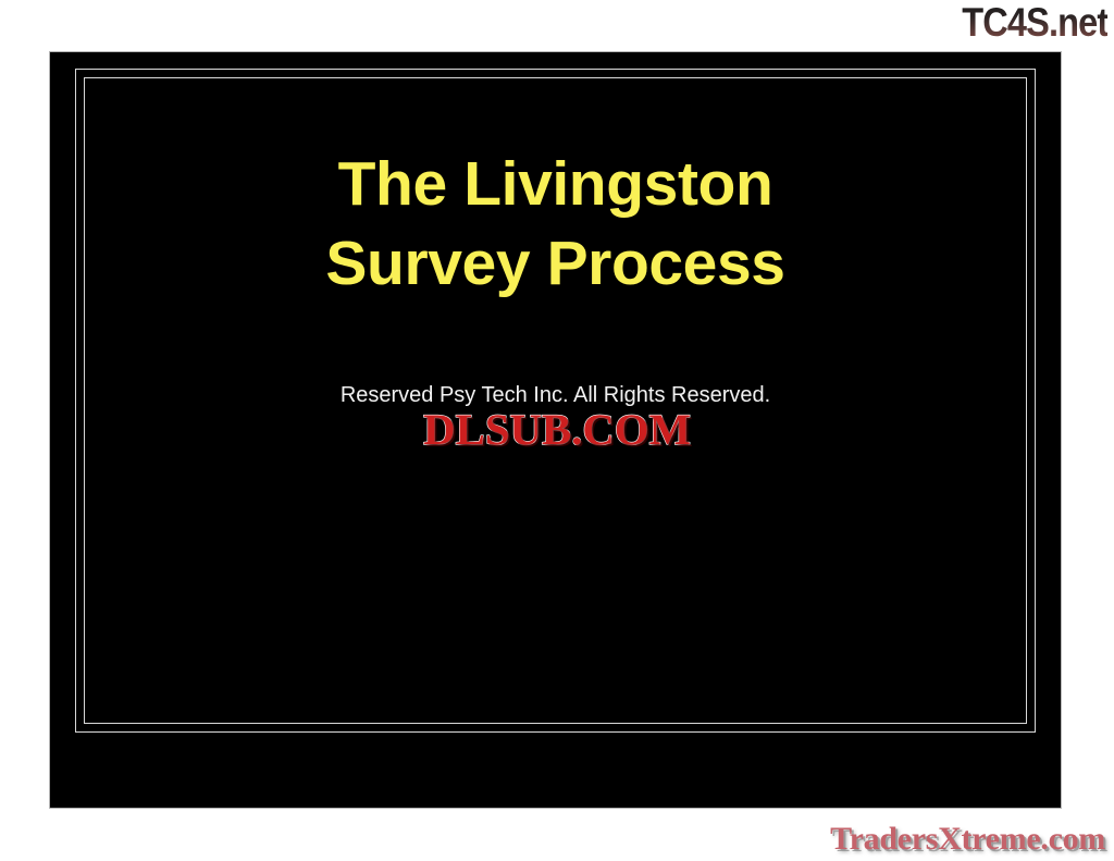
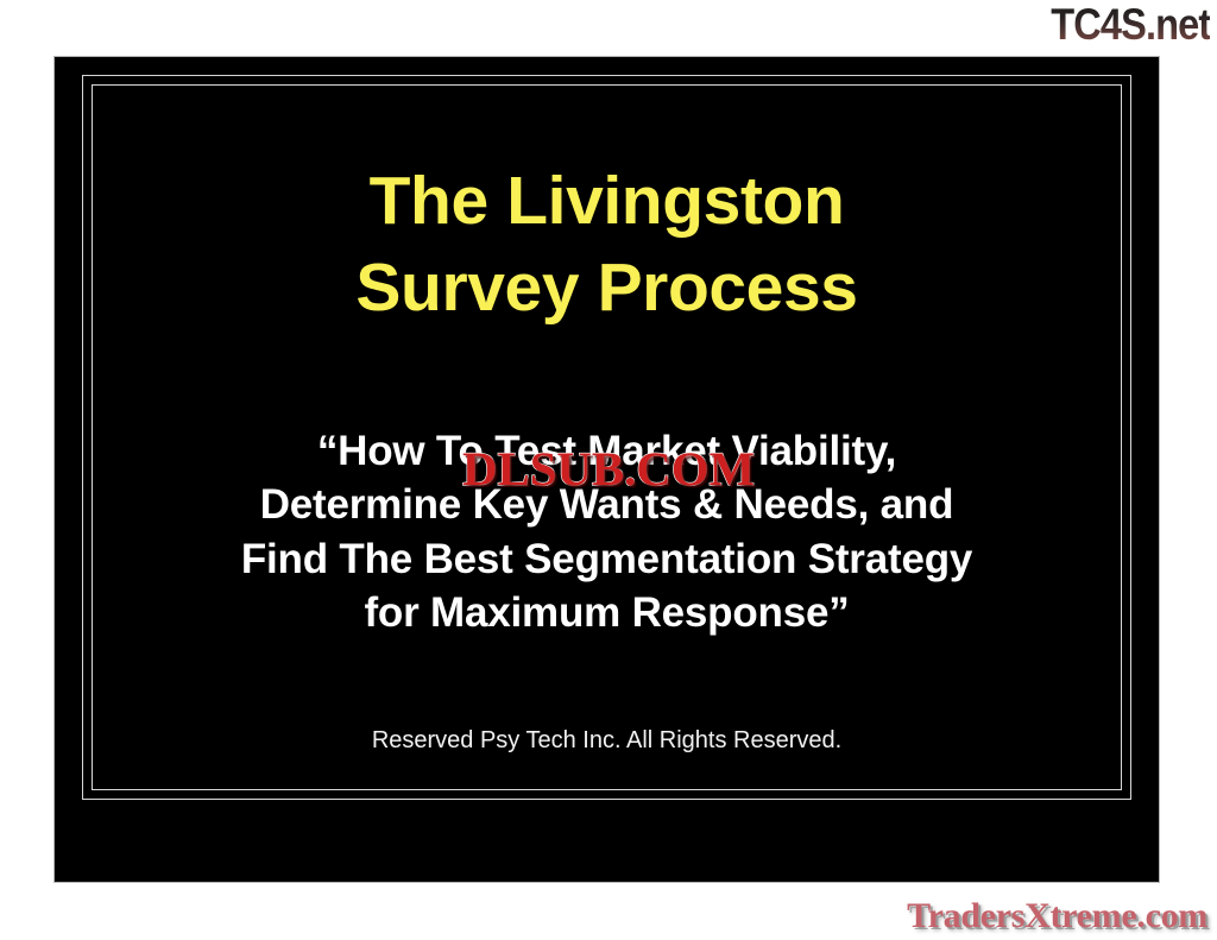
  TC4S.net
  The Livingston
  Survey Process
+ “How To Test Market Viability,
+ Determine Key Wants & Needs, and
+ Find The Best Segmentation Strategy
+ for Maximum Response”
  Reserved Psy Tech Inc. All Rights Reserved.
  DLSUB.COM
  TradersXtreme.com
